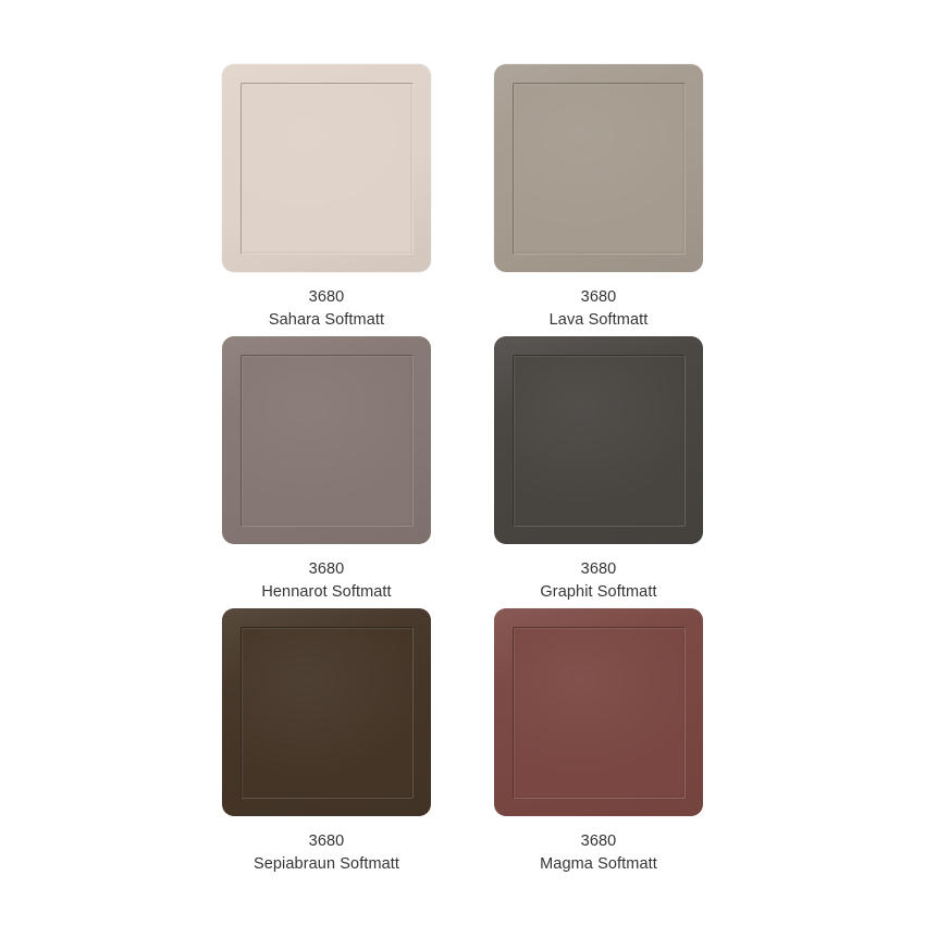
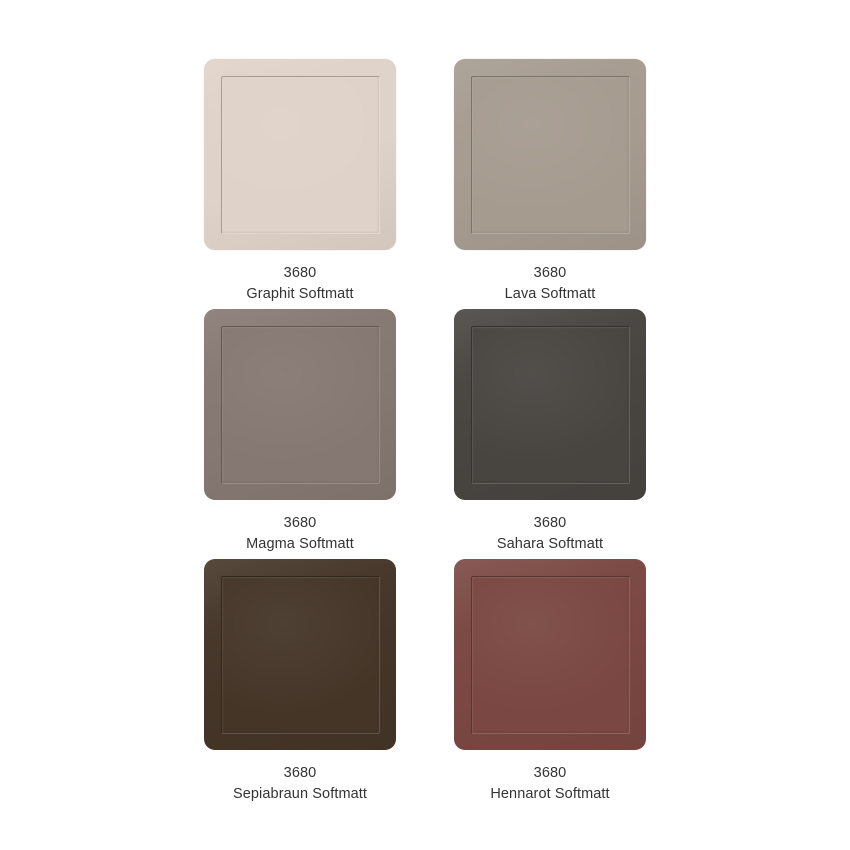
  3680
- Sahara Softmatt
+ Graphit Softmatt
  3680
  Lava Softmatt
  3680
- Hennarot Softmatt
+ Magma Softmatt
  3680
- Graphit Softmatt
+ Sahara Softmatt
  3680
  Sepiabraun Softmatt
  3680
- Magma Softmatt
+ Hennarot Softmatt
